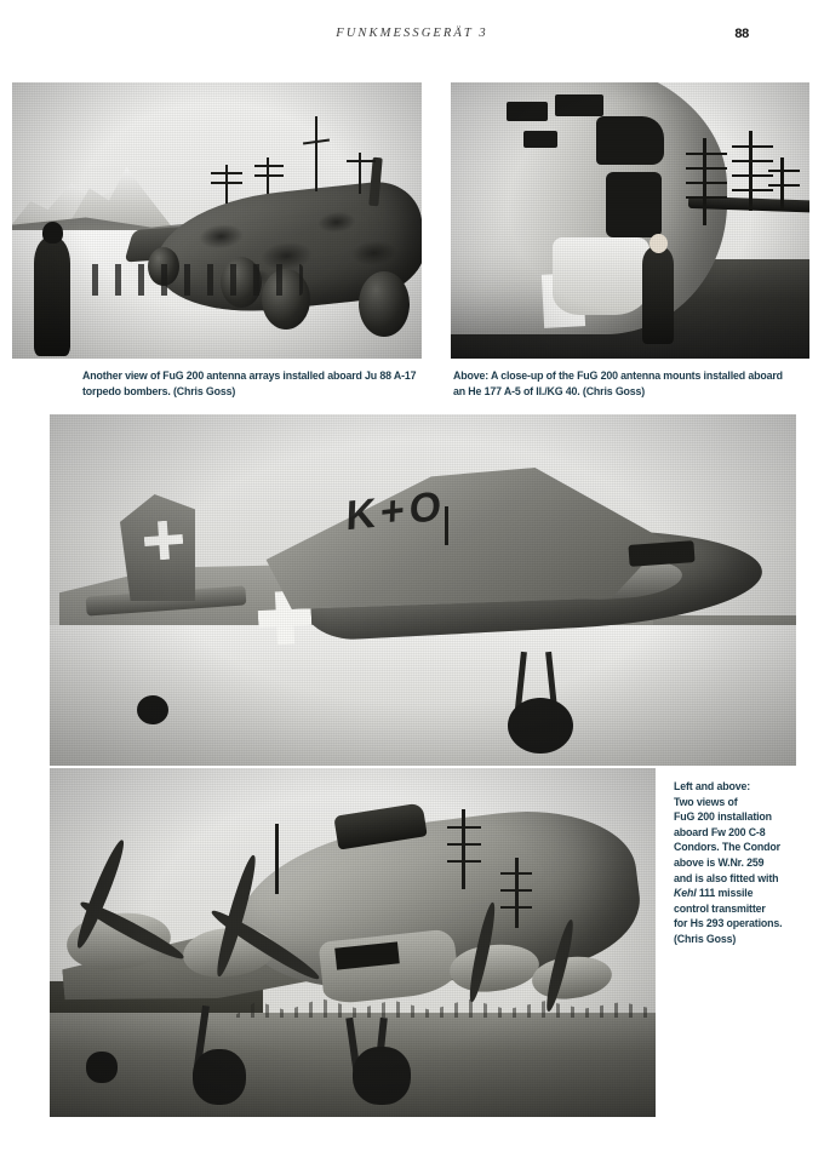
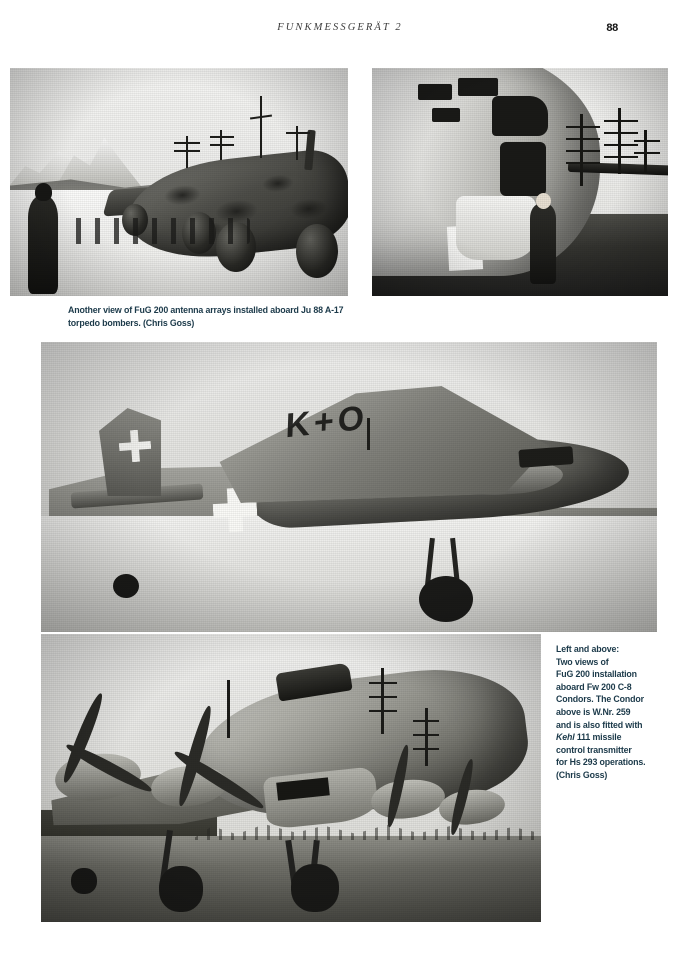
- FUNKMESSGERÄT 3
+ FUNKMESSGERÄT 2
  88
  Another view of FuG 200 antenna arrays installed aboard Ju 88 A-17 torpedo bombers. (Chris Goss)
- Above: A close-up of the FuG 200 antenna mounts installed aboard an He 177 A-5 of II./KG 40. (Chris Goss)
  Left and above:
  Two views of
  FuG 200 installation
  aboard Fw 200 C-8
  Condors. The Condor
  above is W.Nr. 259
  and is also fitted with
  Kehl 111 missile
  control transmitter
  for Hs 293 operations.
  (Chris Goss)
